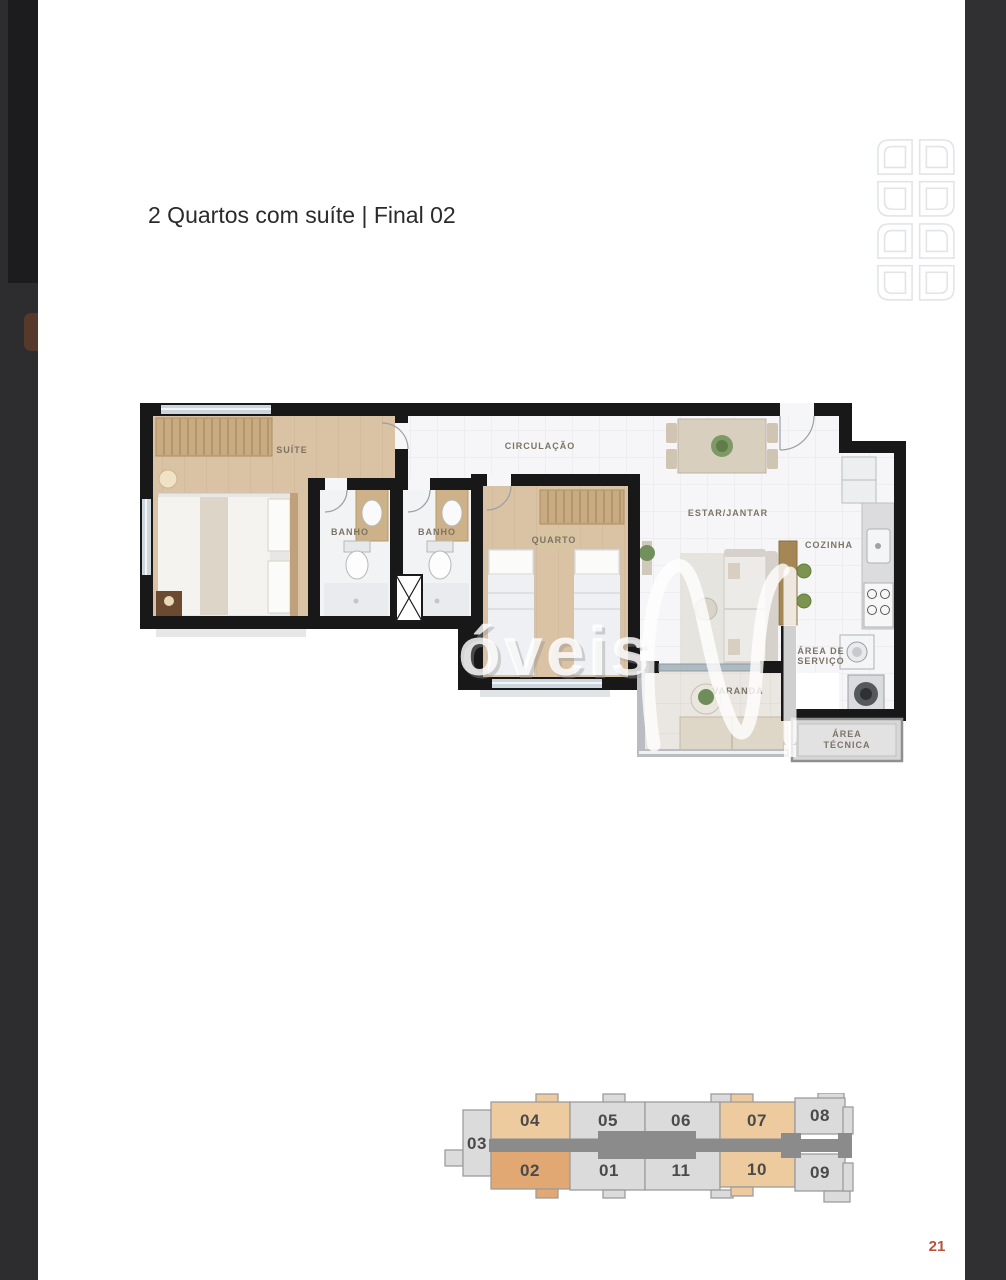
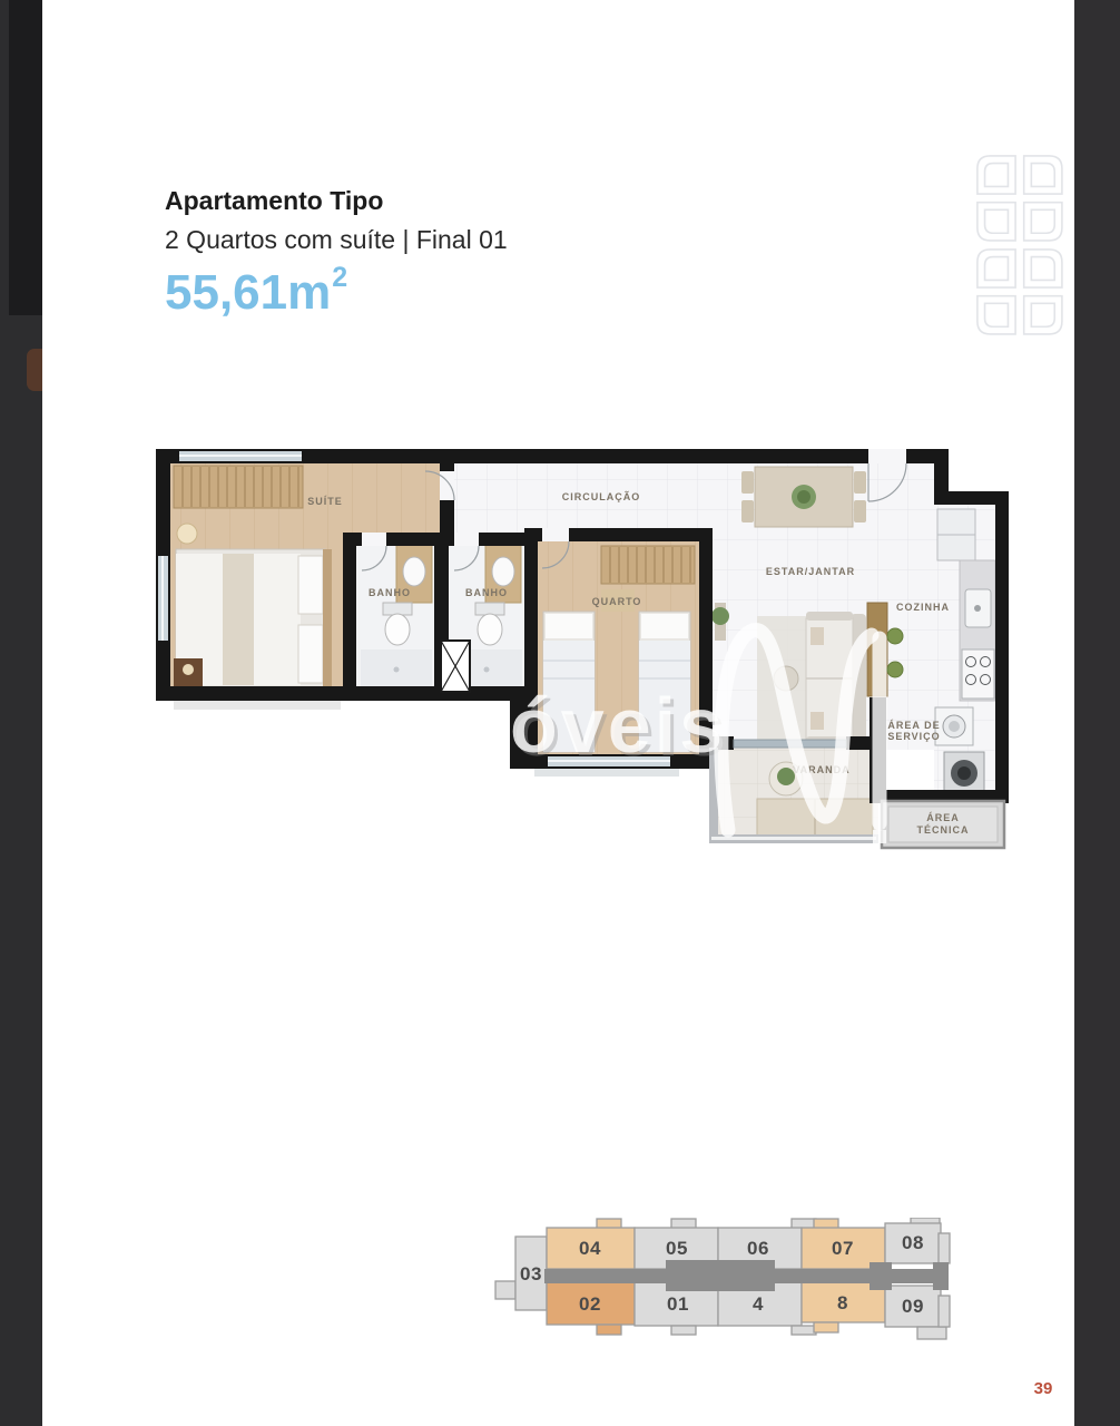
+ Apartamento Tipo
- 2 Quartos com suíte | Final 02
+ 2 Quartos com suíte | Final 01
+ 55,61m2
  SUÍTE
  BANHO
  BANHO
  QUARTO
  CIRCULAÇÃO
  ESTAR/JANTAR
  COZINHA
  ÁREA DE
  SERVIÇO
  VARANDA
  ÁREA
  TÉCNICA
  óveis
  03
  04
  05
  06
  07
  08
  02
  01
- 11
+ 4
- 10
+ 8
  09
- 21
+ 39
